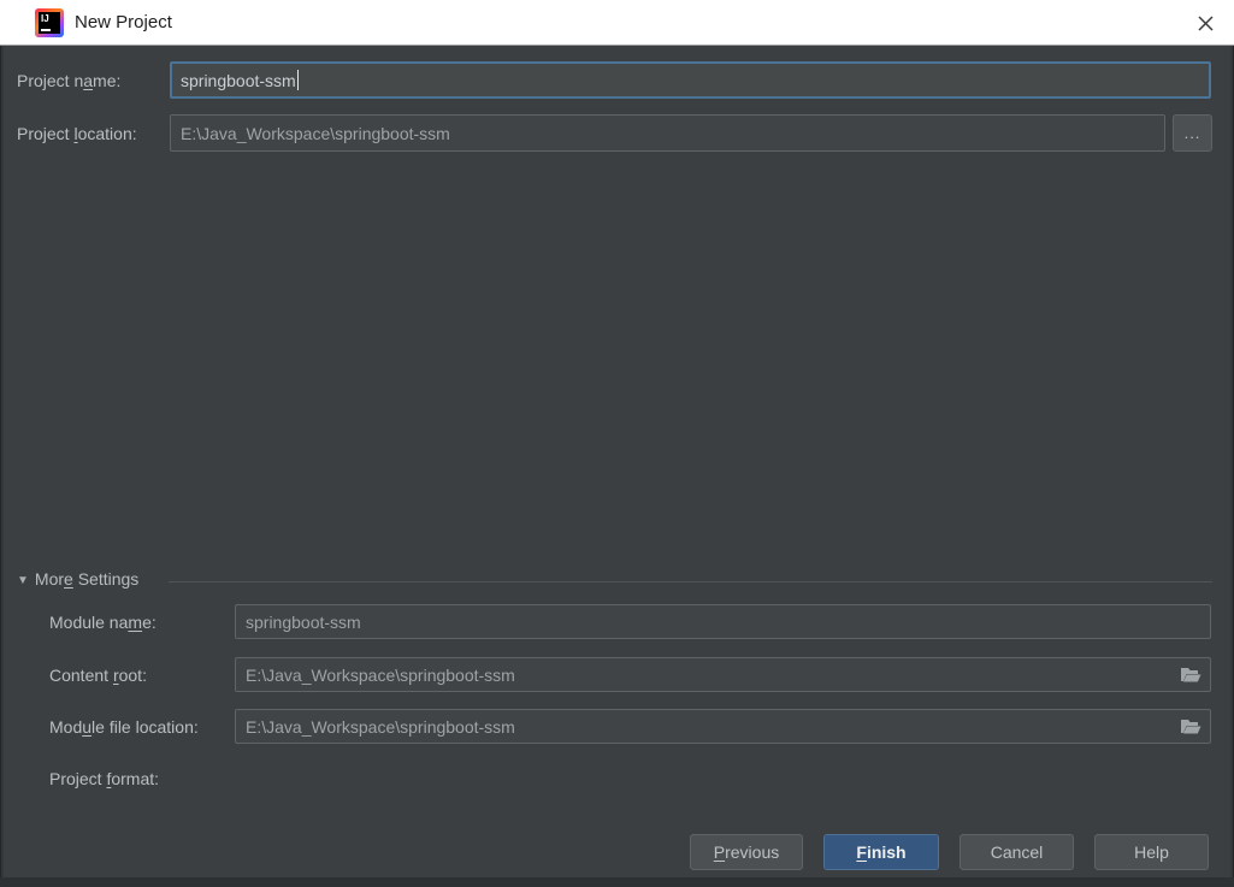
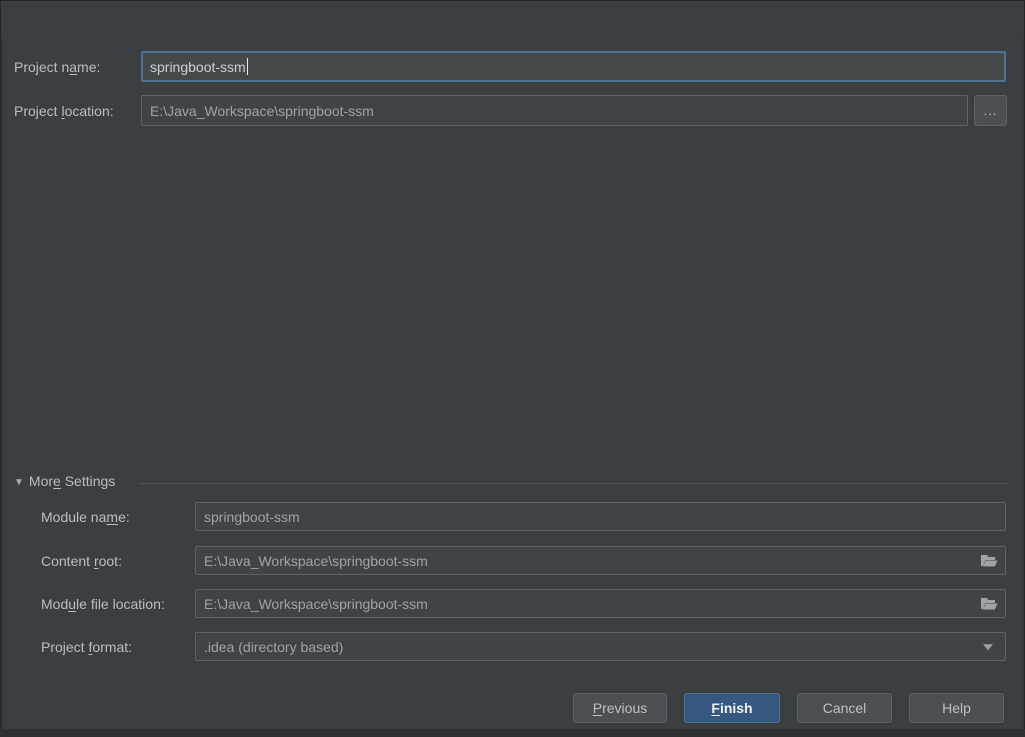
- IJ
- New Project
  Project name:
  springboot-ssm
  Project location:
  E:\Java_Workspace\springboot-ssm
  ...
  ▼ More Settings
  Module name:
  springboot-ssm
  Content root:
  E:\Java_Workspace\springboot-ssm
  Module file location:
  E:\Java_Workspace\springboot-ssm
  Project format:
+ .idea (directory based)
  P
  revious
  F
  inish
  Cancel
  Help
